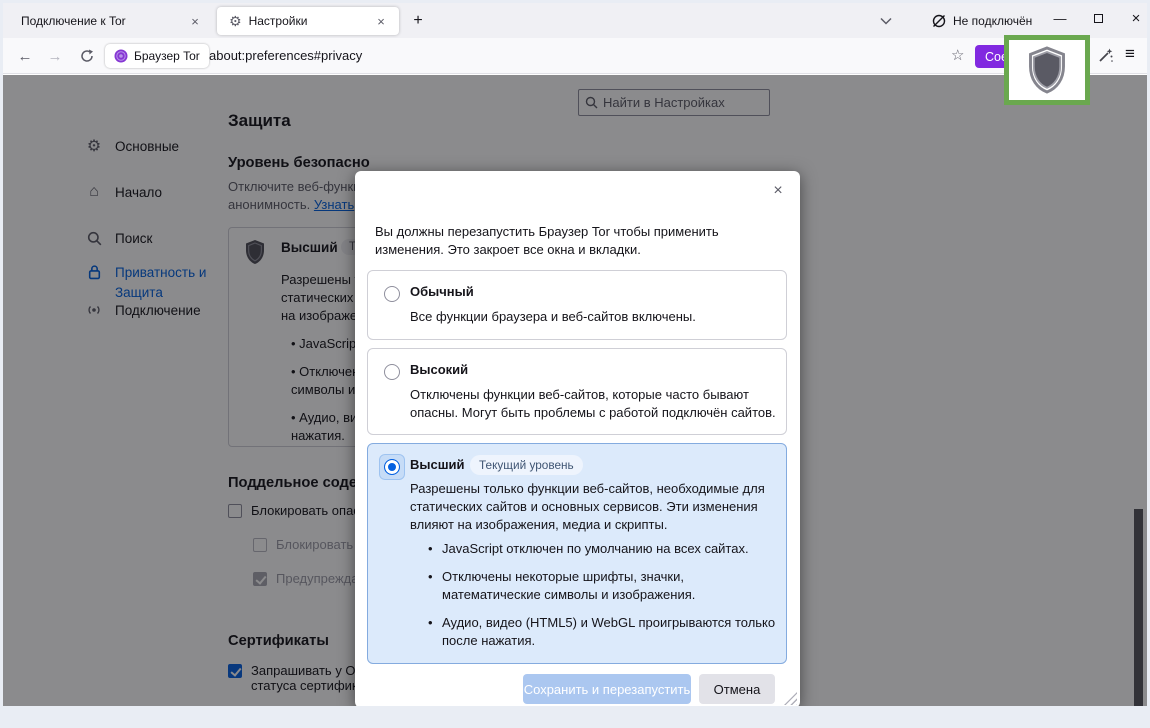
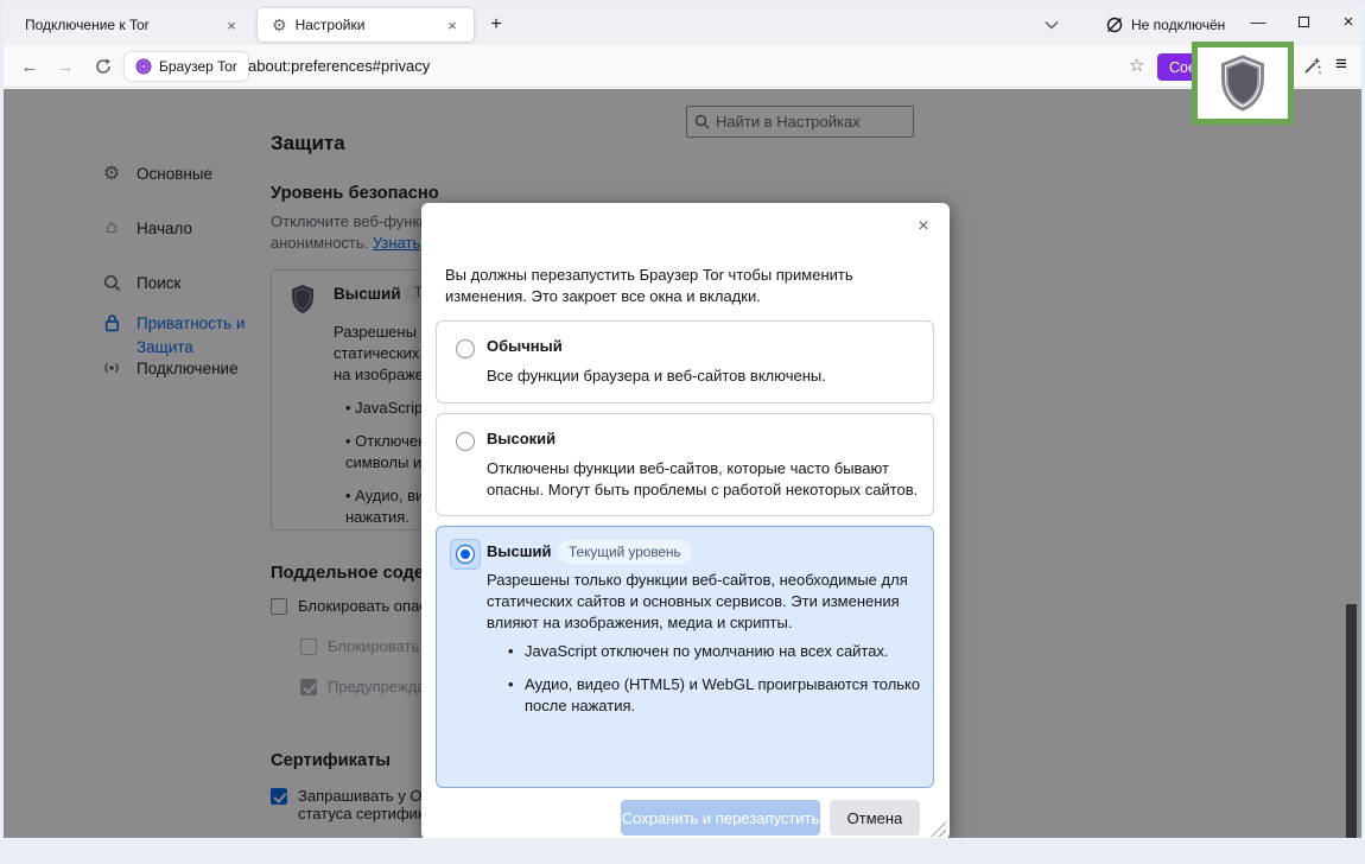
  Подключение к Tor
  ×
  ⚙
  Настройки
  ×
  +
  Не подключён
  —
  ×
  ←
  →
  Браузер Tor
  about:preferences#privacy
  ☆
  ≡
  Найти в Настройках
  ⚙
  Основные
  ⌂
  Начало
  Поиск
  Приватность и Защита
  Подключение
  Защита
  Уровень безопасно
  Отключите веб-функ
  анонимность. Узнать
  Высший
  Разрешены
  статических
  на изображе
  JavaScrip
  Отключе
  символы и
  Аудио, ви
  нажатия.
  Поддельное соде
  Блокировать опа
  Блокировать
  Предупрежд
  Сертификаты
  Запрашивать у O
  статуса сертифи
  ×
  Вы должны перезапустить Браузер Tor чтобы применить изменения. Это закроет все окна и вкладки.
  Обычный
  Все функции браузера и веб-сайтов включены.
  Высокий
- Отключены функции веб-сайтов, которые часто бывают опасны. Могут быть проблемы с работой подключён сайтов.
+ Отключены функции веб-сайтов, которые часто бывают опасны. Могут быть проблемы с работой некоторых сайтов.
  Высший
  Текущий уровень
  Разрешены только функции веб-сайтов, необходимые для статических сайтов и основных сервисов. Эти изменения влияют на изображения, медиа и скрипты.
  JavaScript отключен по умолчанию на всех сайтах.
- Отключены некоторые шрифты, значки, математические символы и изображения.
  Аудио, видео (HTML5) и WebGL проигрываются только после нажатия.
  Сохранить и перезапустить
  Отмена
